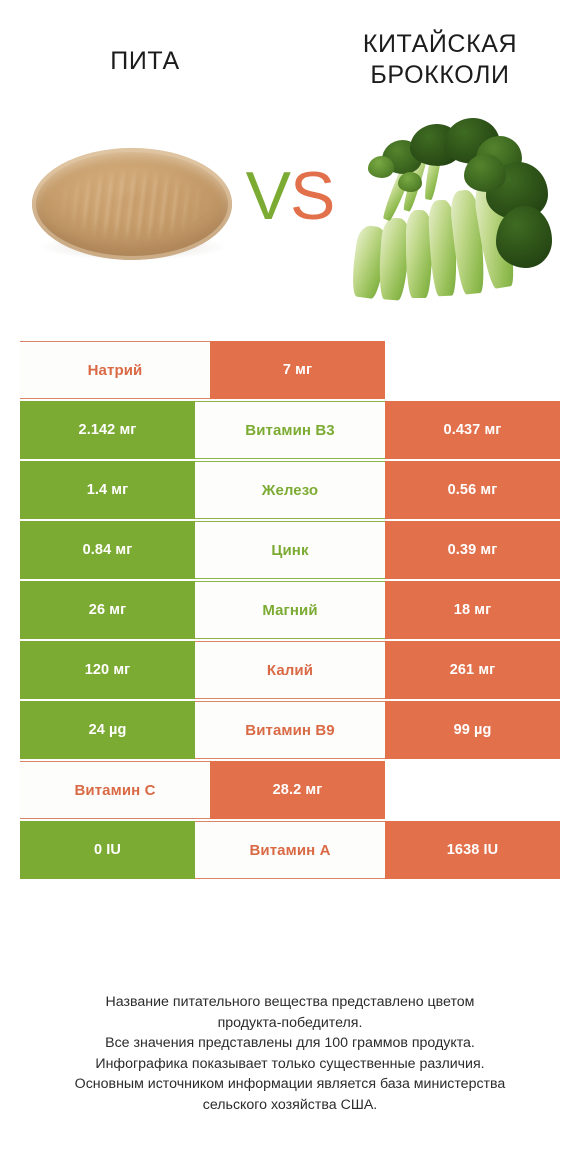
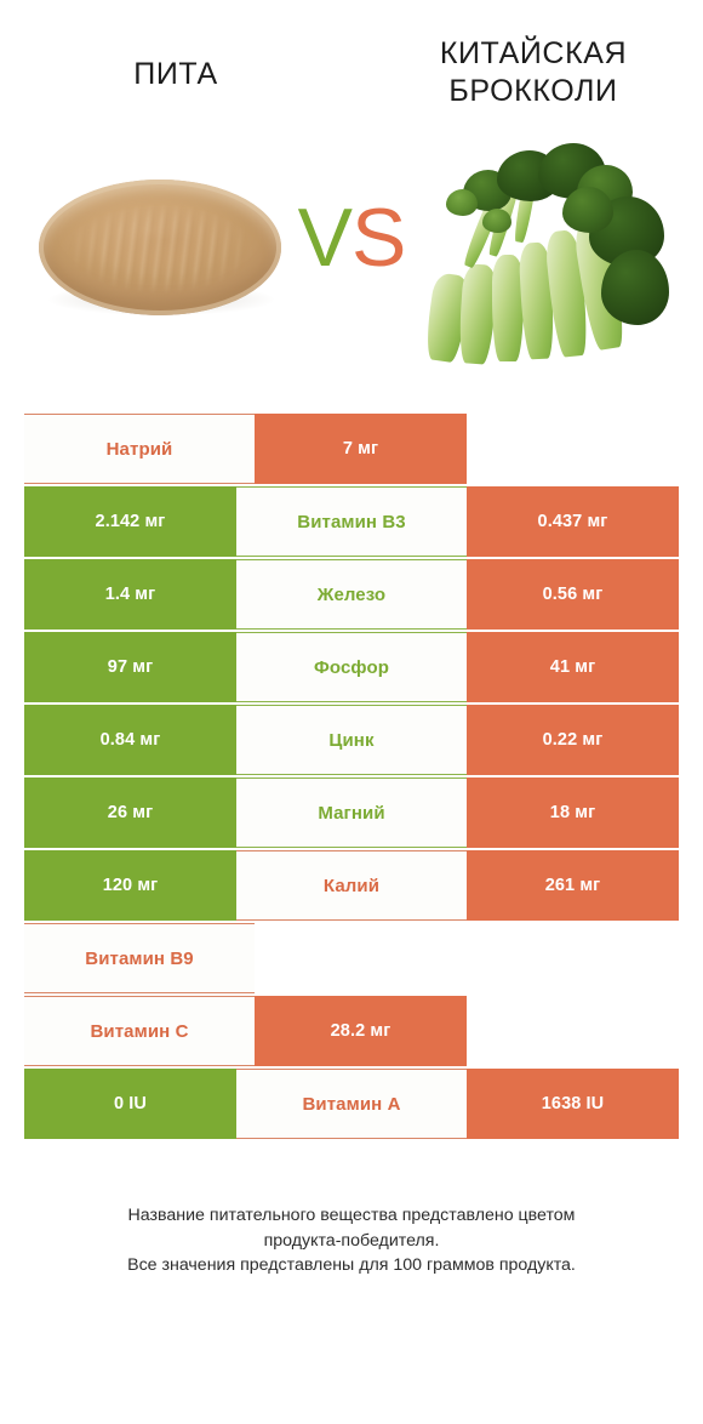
  ПИТА
  КИТАЙСКАЯ БРОККОЛИ
  VS
  Натрий
  7 мг
  2.142 мг
  Витамин B3
  0.437 мг
  1.4 мг
  Железо
  0.56 мг
+ 97 мг
+ Фосфор
+ 41 мг
  0.84 мг
  Цинк
- 0.39 мг
+ 0.22 мг
  26 мг
  Магний
  18 мг
  120 мг
  Калий
  261 мг
- 24 µg
  Витамин B9
- 99 µg
  Витамин C
  28.2 мг
  0 IU
  Витамин A
  1638 IU
  Название питательного вещества представлено цветом
  продукта-победителя.
  Все значения представлены для 100 граммов продукта.
- Инфографика показывает только существенные различия.
- Основным источником информации является база министерства
- сельского хозяйства США.
